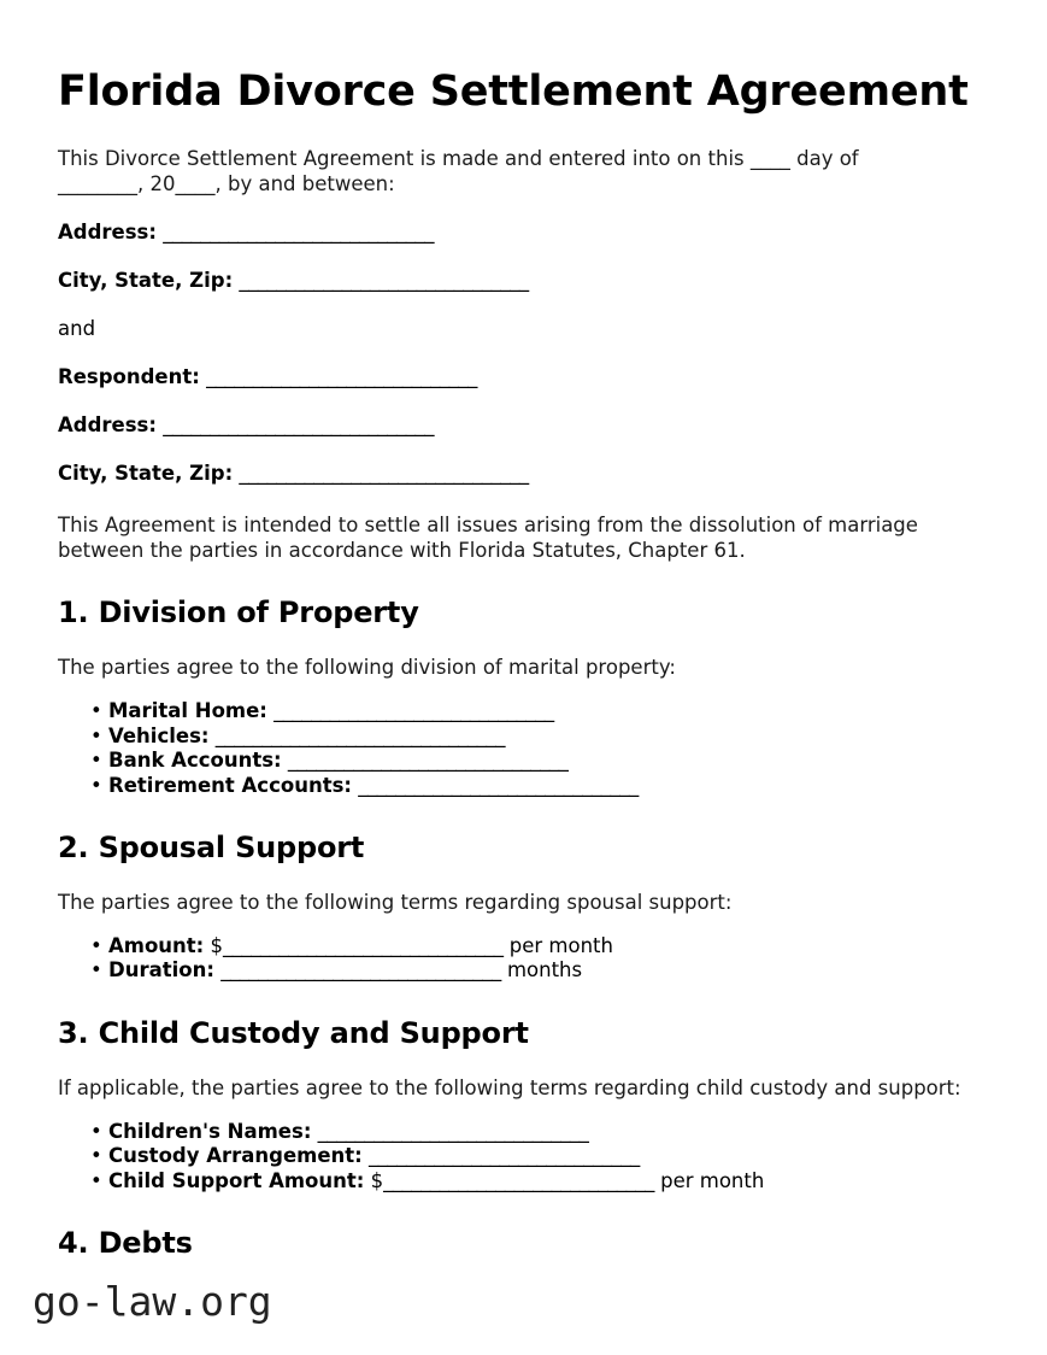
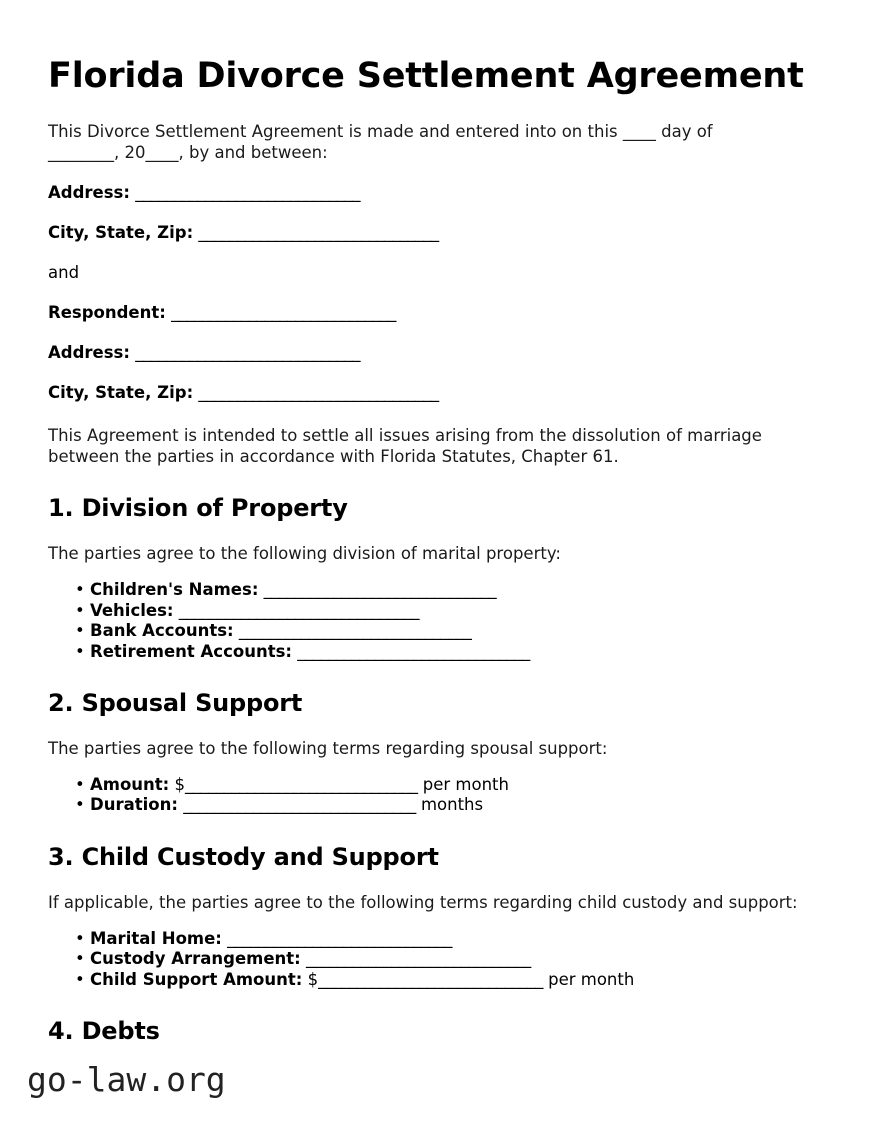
  Florida Divorce Settlement Agreement
  This Divorce Settlement Agreement is made and entered into on this ____ day of ________, 20____, by and between:
  Address: _____________________________
  City, State, Zip: _______________________________
  and
  Respondent: _____________________________
  Address: _____________________________
  City, State, Zip: _______________________________
  This Agreement is intended to settle all issues arising from the dissolution of marriage between the parties in accordance with Florida Statutes, Chapter 61.
  1. Division of Property
  The parties agree to the following division of marital property:
  •
- Marital Home: ______________________________
+ Children's Names: ______________________________
  •
  Vehicles: _______________________________
  •
  Bank Accounts: ______________________________
  •
  Retirement Accounts: ______________________________
  2. Spousal Support
  The parties agree to the following terms regarding spousal support:
  •
  Amount: $______________________________ per month
  •
  Duration: ______________________________ months
  3. Child Custody and Support
  If applicable, the parties agree to the following terms regarding child custody and support:
  •
- Children's Names: _____________________________
+ Marital Home: _____________________________
  •
  Custody Arrangement: _____________________________
  •
  Child Support Amount: $_____________________________ per month
  4. Debts
  go-law.org
